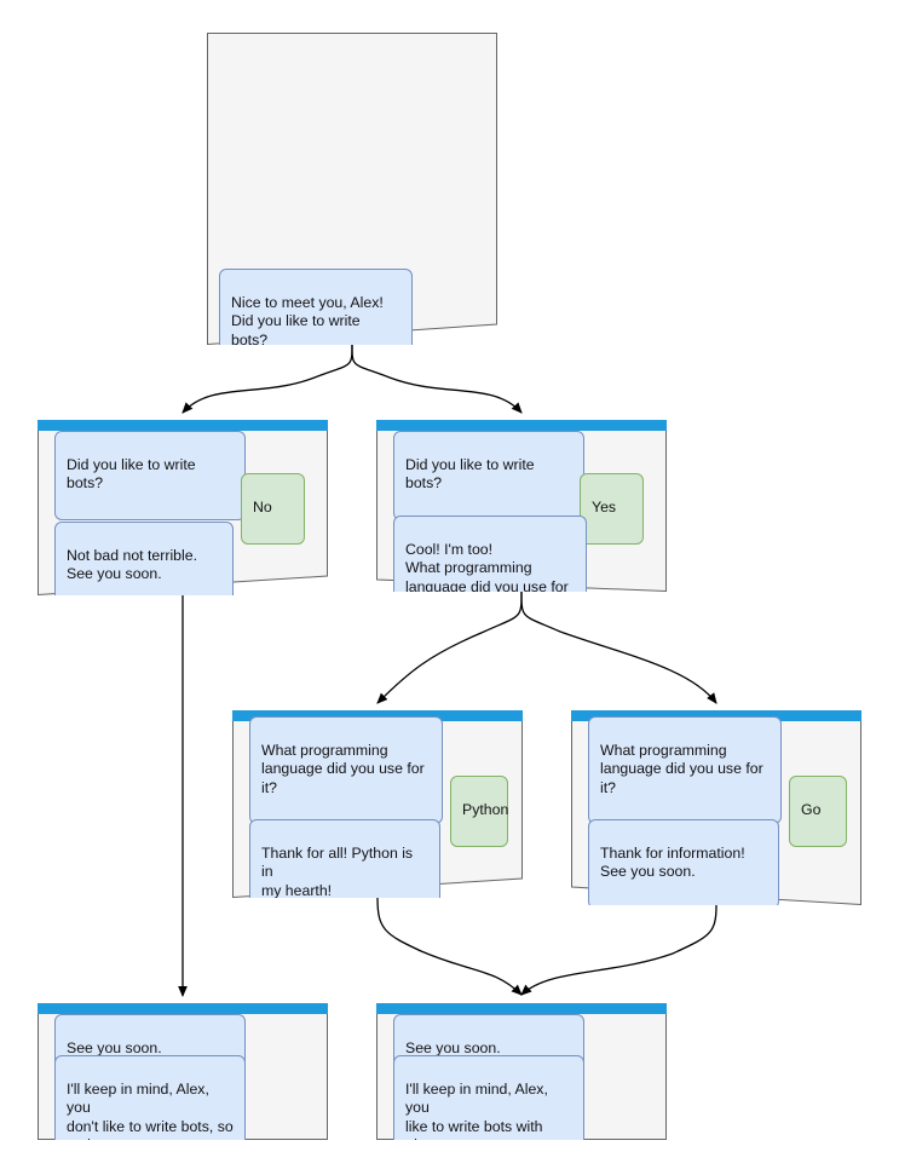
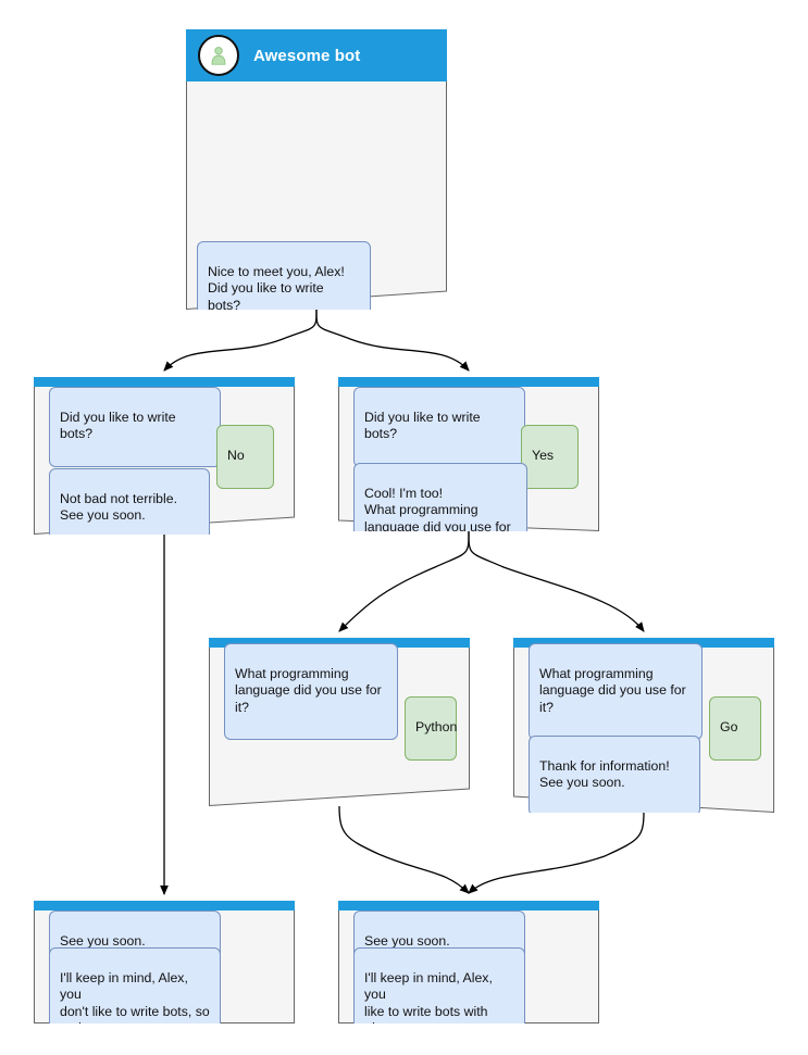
+ Awesome bot
  Nice to meet you, Alex!
  Did you like to write bots?
  Did you like to write bots?
  No
  Not bad not terrible.
  See you soon.
  Did you like to write bots?
  Yes
  Cool! I'm too!
  What programming
  language did you use for
  What programming
  language did you use for it?
  Python
- Thank for all! Python is in
- my hearth!
  What programming
  language did you use for it?
  Go
  Thank for information!
  See you soon.
  See you soon.
  I'll keep in mind, Alex, you
  don't like to write bots, so
  See you soon.
  I'll keep in mind, Alex, you
  like to write bots with
